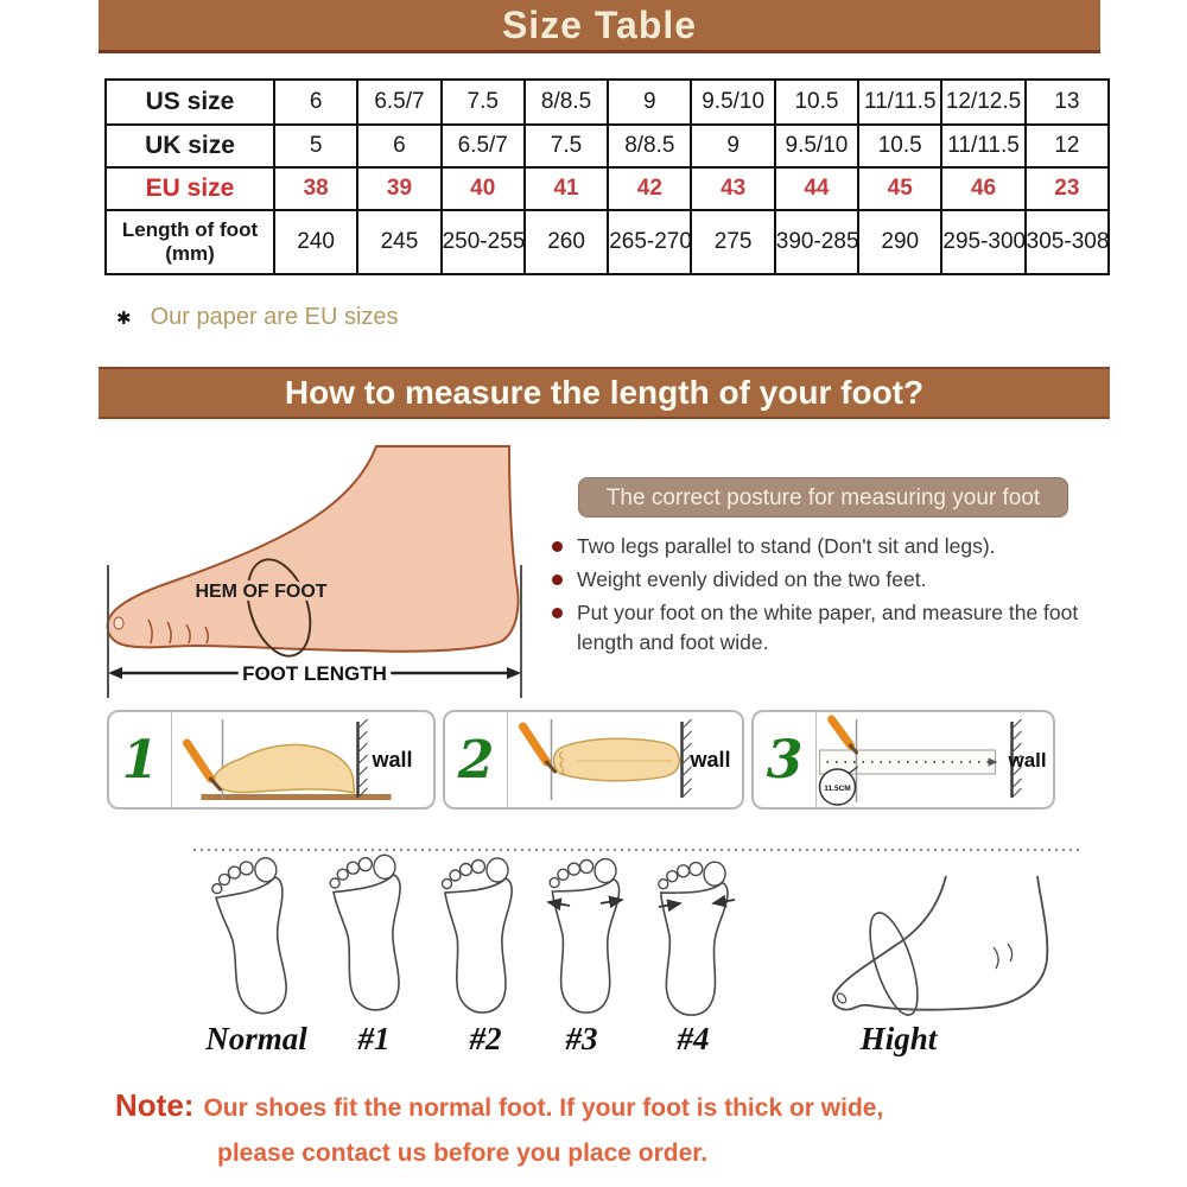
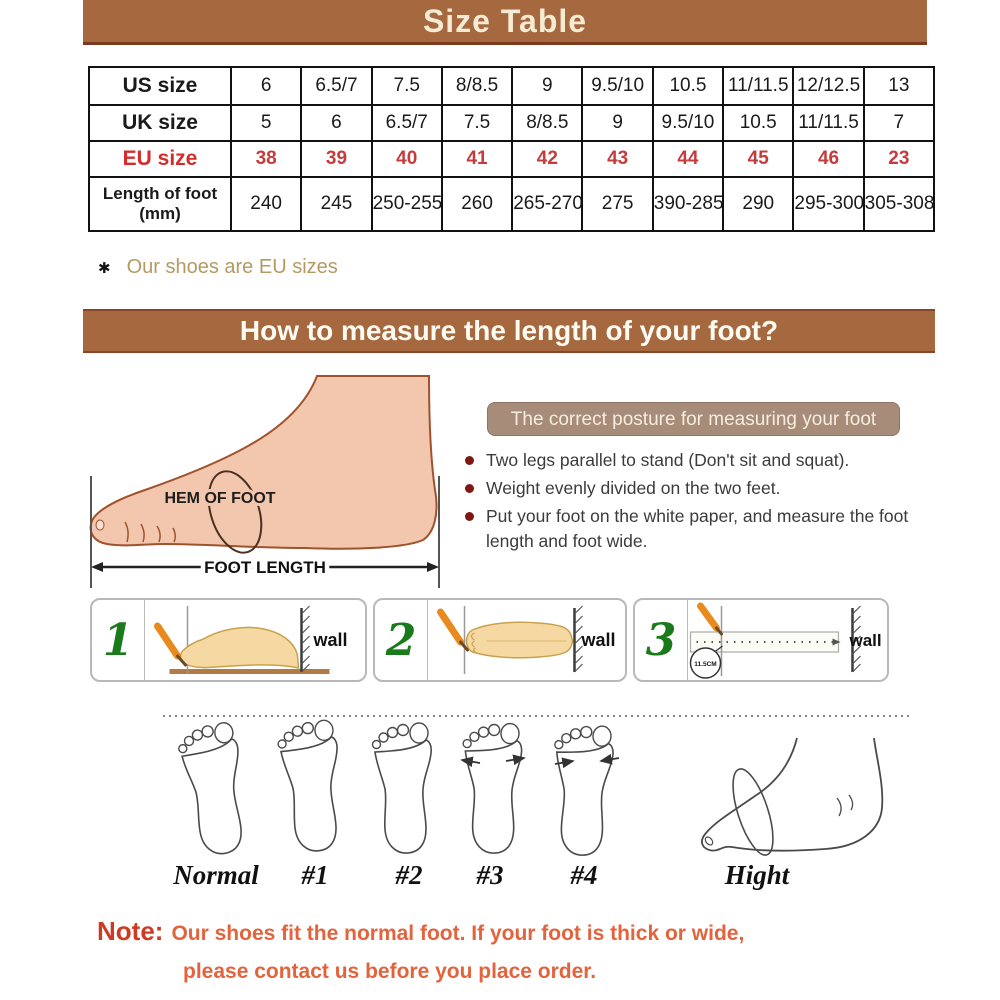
  Size Table
  US size	6	6.5/7	7.5	8/8.5	9	9.5/10	10.5	11/11.5	12/12.5	13
- UK size	5	6	6.5/7	7.5	8/8.5	9	9.5/10	10.5	11/11.5	12
+ UK size	5	6	6.5/7	7.5	8/8.5	9	9.5/10	10.5	11/11.5	7
  EU size	38	39	40	41	42	43	44	45	46	23
  Length of foot (mm)	240	245	250-255	260	265-270	275	390-285	290	295-300	305-308
  ✱
- Our paper are EU sizes
+ Our shoes are EU sizes
  How to measure the length of your foot?
  HEM OF FOOT
  FOOT LENGTH
  The correct posture for measuring your foot
- Two legs parallel to stand (Don't sit and legs).
+ Two legs parallel to stand (Don't sit and squat).
  Weight evenly divided on the two feet.
  Put your foot on the white paper, and measure the foot length and foot wide.
  1
  wall
  2
  wall
  3
  wall
  Normal
  #1
  #2
  #3
  #4
  Hight
  Note:
  Our shoes fit the normal foot. If your foot is thick or wide,
  please contact us before you place order.
